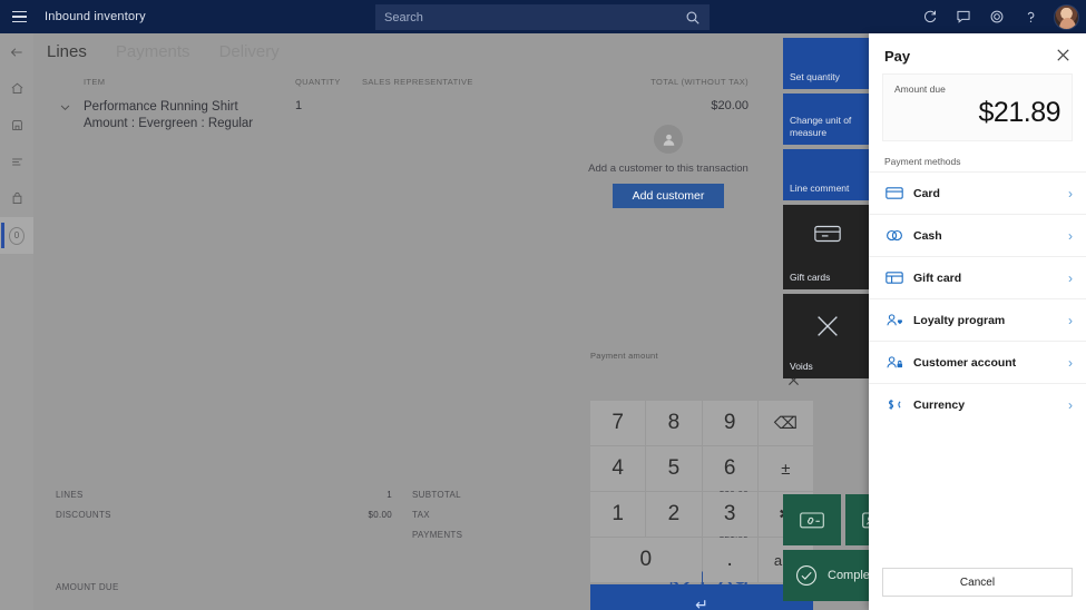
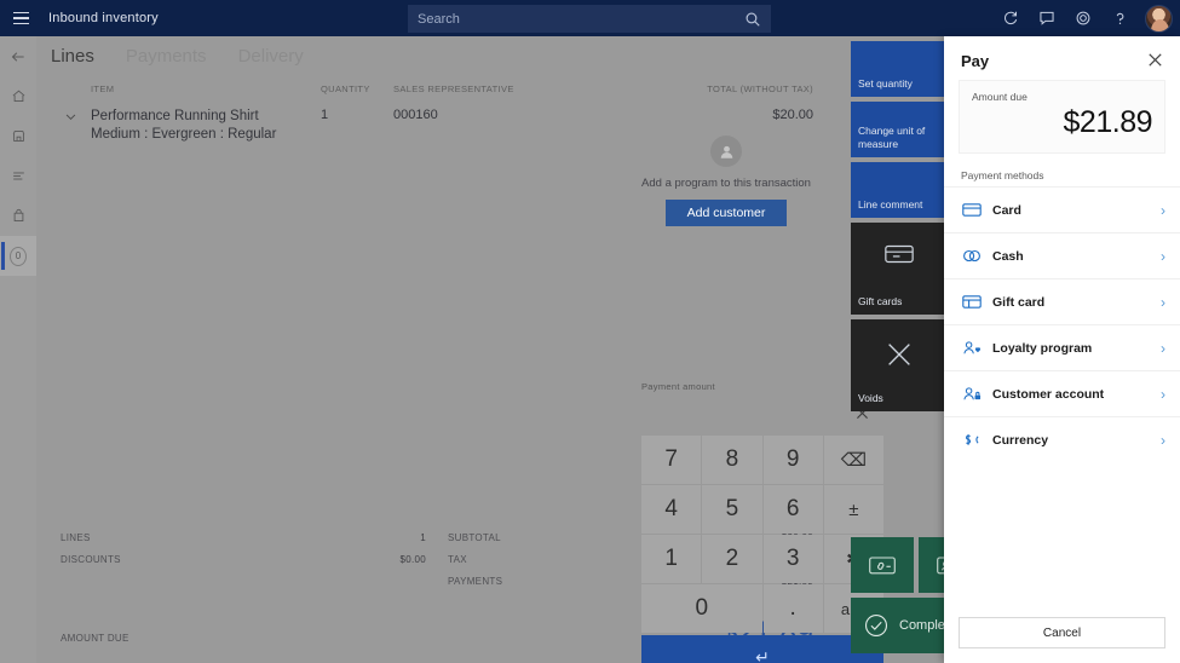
  Inbound inventory
  Search
  0
  Lines
  ITEM
  QUANTITY
  SALES REPRESENTATIVE
  TOTAL (WITHOUT TAX)
  Performance Running Shirt
- Amount : Evergreen : Regular
+ Medium : Evergreen : Regular
  1
+ 000160
  $20.00
- Add a customer to this transaction
+ Add a program to this transaction
  Add customer
  LINES
  1
  DISCOUNTS
  $0.00
  SUBTOTAL
  TAX
  PAYMENTS
  AMOUNT DUE
  $21.89
  Payment amount
  7
  8
  9
  ⌫
  4
  5
  6
  ±
  1
  2
  3
  0
  .
  ↵
  Set quantity
  Change unit of measure
  Line comment
  Gift cards
  Voids
  Comple
  Pay
  Amount due
  $21.89
  Payment methods
  Card
  ›
  Cash
  ›
  Gift card
  ›
  Loyalty program
  ›
  Customer account
  ›
  Currency
  ›
  Cancel
